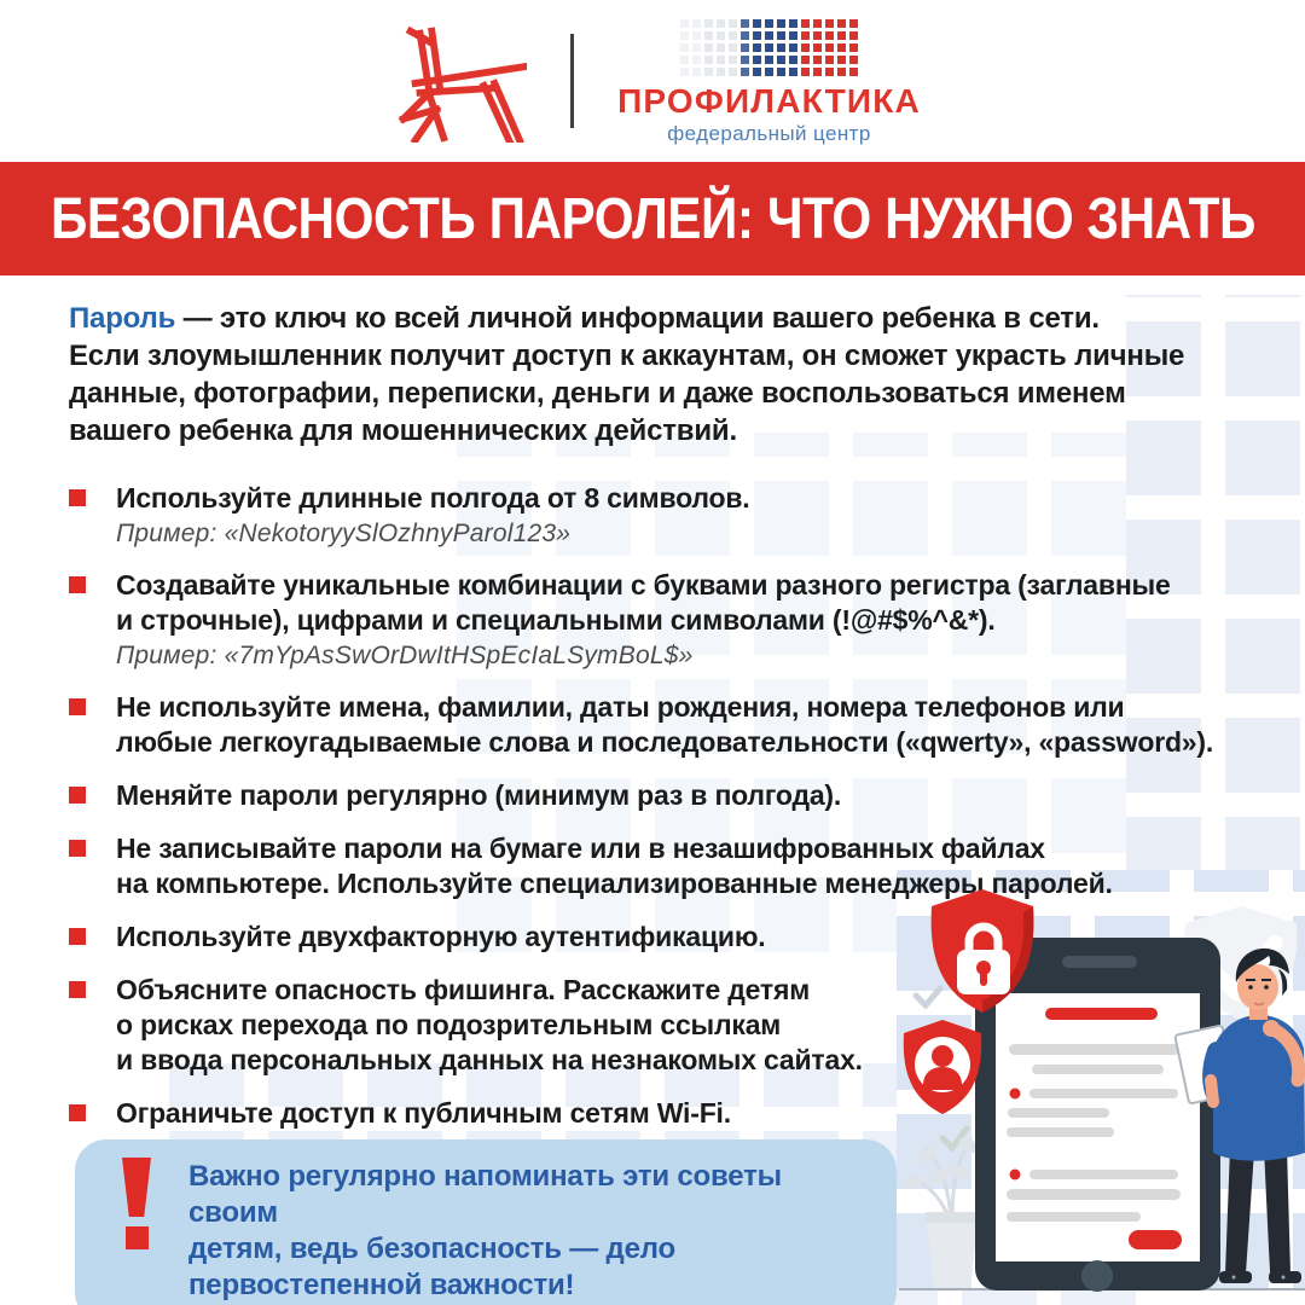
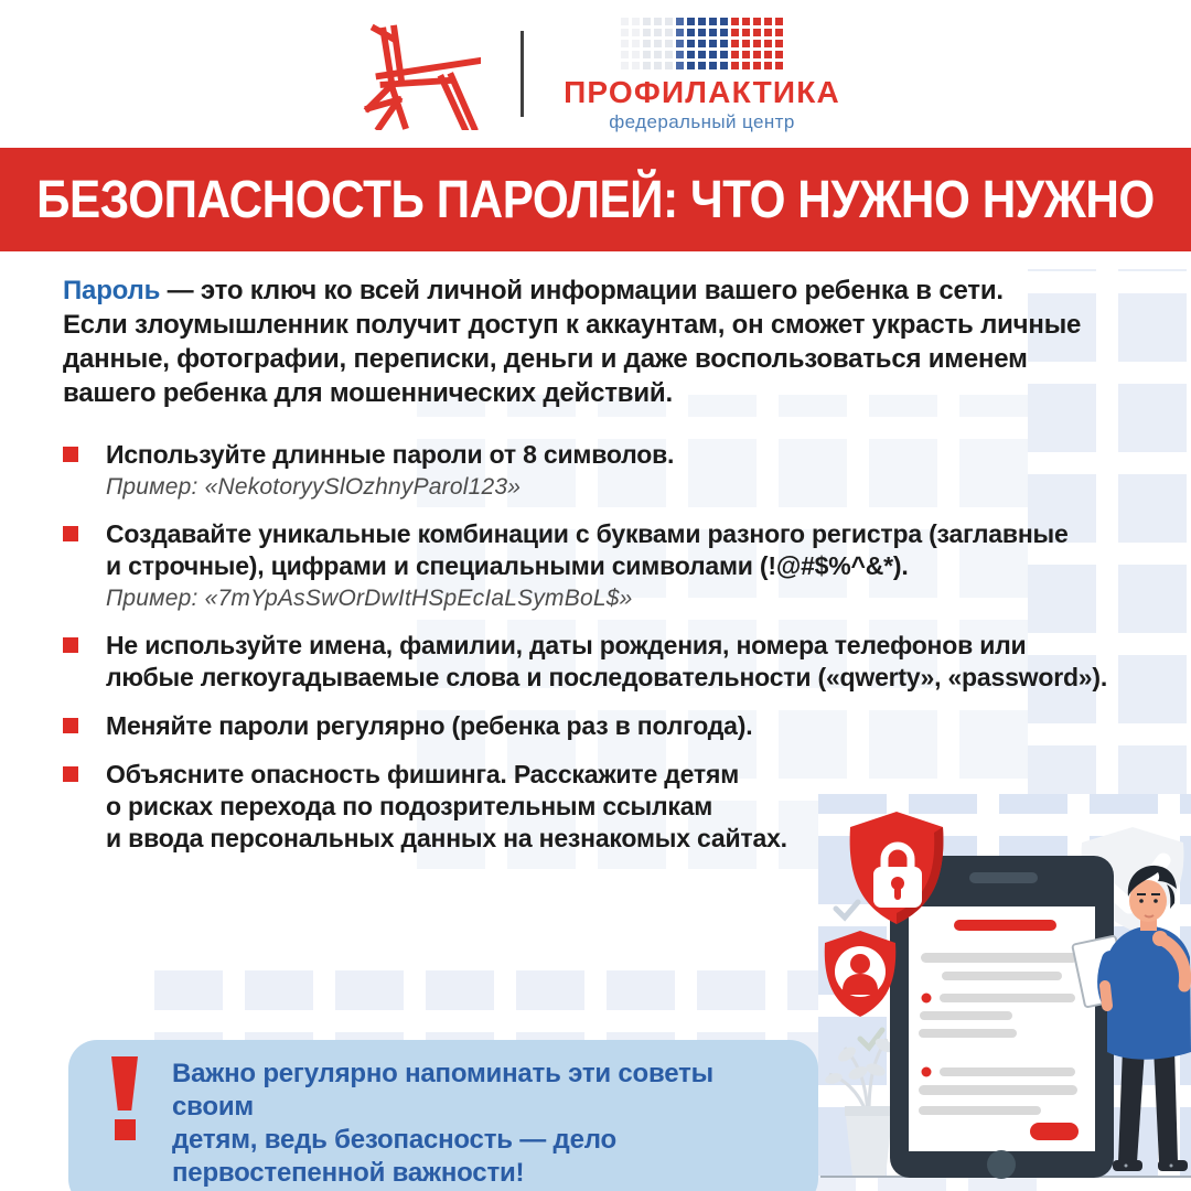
  ПРОФИЛАКТИКА
  федеральный центр
- БЕЗОПАСНОСТЬ ПАРОЛЕЙ: ЧТО НУЖНО ЗНАТЬ
+ БЕЗОПАСНОСТЬ ПАРОЛЕЙ: ЧТО НУЖНО НУЖНО
  Пароль — это ключ ко всей личной информации вашего ребенка в сети.
  Если злоумышленник получит доступ к аккаунтам, он сможет украсть личные
  данные, фотографии, переписки, деньги и даже воспользоваться именем
  вашего ребенка для мошеннических действий.
- Используйте длинные полгода от 8 символов.
+ Используйте длинные пароли от 8 символов.
  Пример: «NekotoryySlOzhnyParol123»
  Создавайте уникальные комбинации с буквами разного регистра (заглавные
  и строчные), цифрами и специальными символами (!@#$%^&*).
  Пример: «7mYpAsSwOrDwItHSpEcIaLSymBoL$»
  Не используйте имена, фамилии, даты рождения, номера телефонов или
  любые легкоугадываемые слова и последовательности («qwerty», «password»).
- Меняйте пароли регулярно (минимум раз в полгода).
+ Меняйте пароли регулярно (ребенка раз в полгода).
- Не записывайте пароли на бумаге или в незашифрованных файлах
- на компьютере. Используйте специализированные менеджеры паролей.
- Используйте двухфакторную аутентификацию.
  Объясните опасность фишинга. Расскажите детям
  о рисках перехода по подозрительным ссылкам
  и ввода персональных данных на незнакомых сайтах.
- Ограничьте доступ к публичным сетям Wi-Fi.
  Важно регулярно напоминать эти советы своим
  детям, ведь безопасность — дело
  первостепенной важности!
